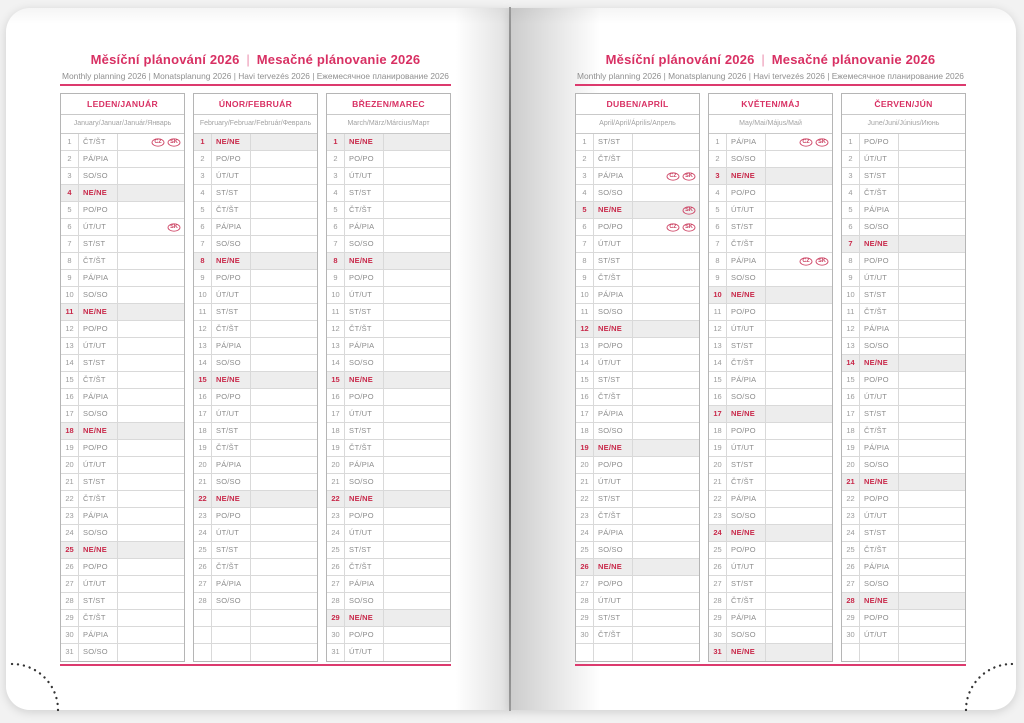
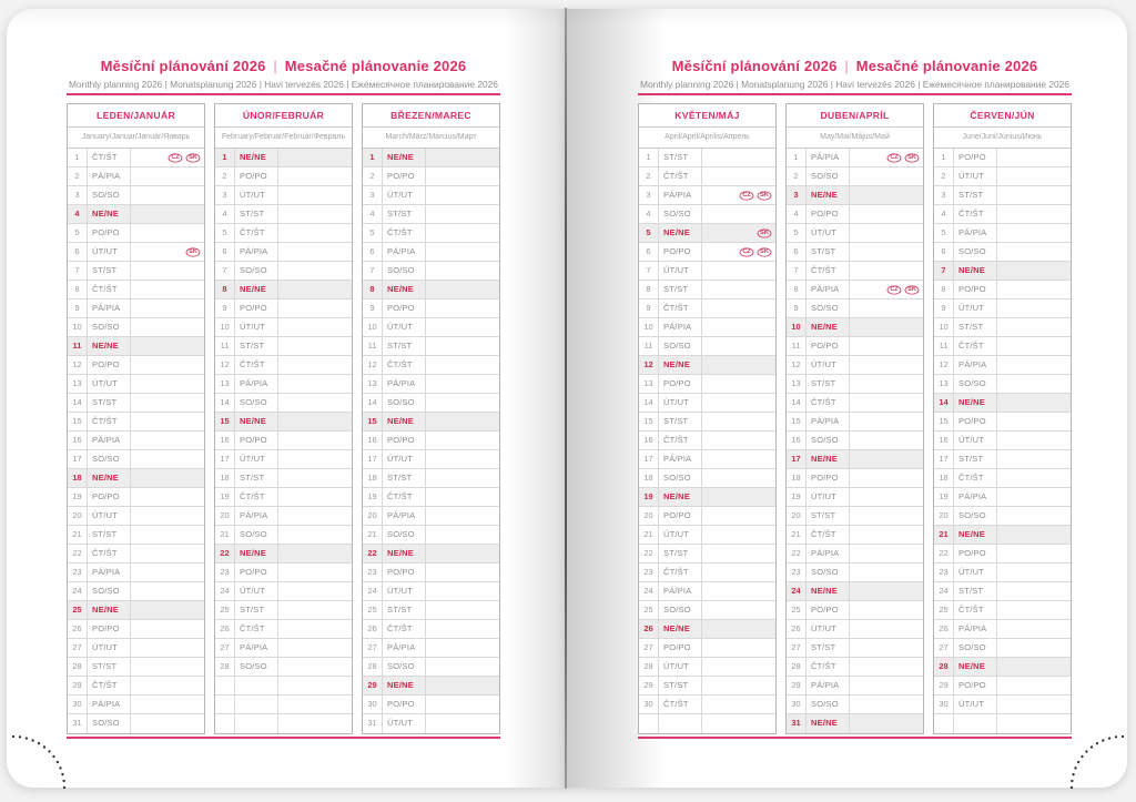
  Měsíční plánování 2026 | Mesačné plánovanie 2026
  Monthly planning 2026 | Monatsplanung 2026 | Havi tervezés 2026 | Ежемесячное планирование 2026
  LEDEN/JANUÁR
  1
  ČT/ŠT
  2
  PÁ/PIA
  3
  SO/SO
  4
  NE/NE
  5
  PO/PO
  6
  ÚT/UT
  7
  ST/ST
  8
  ČT/ŠT
  9
  PÁ/PIA
  10
  SO/SO
  11
  NE/NE
  12
  PO/PO
  13
  ÚT/UT
  14
  ST/ST
  15
  ČT/ŠT
  16
  PÁ/PIA
  17
  SO/SO
  18
  NE/NE
  19
  PO/PO
  20
  ÚT/UT
  21
  ST/ST
  22
  ČT/ŠT
  23
  PÁ/PIA
  24
  SO/SO
  25
  NE/NE
  26
  PO/PO
  27
  ÚT/UT
  28
  ST/ST
  29
  ČT/ŠT
  30
  PÁ/PIA
  31
  SO/SO
  ÚNOR/FEBRUÁR
  1
  NE/NE
  2
  PO/PO
  3
  ÚT/UT
  4
  ST/ST
  5
  ČT/ŠT
  6
  PÁ/PIA
  7
  SO/SO
  8
  NE/NE
  9
  PO/PO
  10
  ÚT/UT
  11
  ST/ST
  12
  ČT/ŠT
  13
  PÁ/PIA
  14
  SO/SO
  15
  NE/NE
  16
  PO/PO
  17
  ÚT/UT
  18
  ST/ST
  19
  ČT/ŠT
  20
  PÁ/PIA
  21
  SO/SO
  22
  NE/NE
  23
  PO/PO
  24
  ÚT/UT
  25
  ST/ST
  26
  ČT/ŠT
  27
  PÁ/PIA
  28
  SO/SO
  BŘEZEN/MAREC
  1
  NE/NE
  2
  PO/PO
  3
  ÚT/UT
  4
  ST/ST
  5
  ČT/ŠT
  6
  PÁ/PIA
  7
  SO/SO
  8
  NE/NE
  9
  PO/PO
  10
  ÚT/UT
  11
  ST/ST
  12
  ČT/ŠT
  13
  PÁ/PIA
  14
  SO/SO
  15
  NE/NE
  16
  PO/PO
  17
  ÚT/UT
  18
  ST/ST
  19
  ČT/ŠT
  20
  PÁ/PIA
  21
  SO/SO
  22
  NE/NE
  23
  PO/PO
  24
  ÚT/UT
  25
  ST/ST
  26
  ČT/ŠT
  27
  PÁ/PIA
  28
  SO/SO
  29
  NE/NE
  30
  PO/PO
  31
  ÚT/UT
  Měsíční plánování 2026 | Mesačné plánovanie 2026
  Monthly planning 2026 | Monatsplanung 2026 | Havi tervezés 2026 | Ежемесячное планирование 2026
- DUBEN/APRÍL
+ KVĚTEN/MÁJ
  1
  ST/ST
  2
  ČT/ŠT
  3
  PÁ/PIA
  4
  SO/SO
  5
  NE/NE
  6
  PO/PO
  7
  ÚT/UT
  8
  ST/ST
  9
  ČT/ŠT
  10
  PÁ/PIA
  11
  SO/SO
  12
  NE/NE
  13
  PO/PO
  14
  ÚT/UT
  15
  ST/ST
  16
  ČT/ŠT
  17
  PÁ/PIA
  18
  SO/SO
  19
  NE/NE
  20
  PO/PO
  21
  ÚT/UT
  22
  ST/ST
  23
  ČT/ŠT
  24
  PÁ/PIA
  25
  SO/SO
  26
  NE/NE
  27
  PO/PO
  28
  ÚT/UT
  29
  ST/ST
  30
  ČT/ŠT
- KVĚTEN/MÁJ
+ DUBEN/APRÍL
  1
  PÁ/PIA
  2
  SO/SO
  3
  NE/NE
  4
  PO/PO
  5
  ÚT/UT
  6
  ST/ST
  7
  ČT/ŠT
  8
  PÁ/PIA
  9
  SO/SO
  10
  NE/NE
  11
  PO/PO
  12
  ÚT/UT
  13
  ST/ST
  14
  ČT/ŠT
  15
  PÁ/PIA
  16
  SO/SO
  17
  NE/NE
  18
  PO/PO
  19
  ÚT/UT
  20
  ST/ST
  21
  ČT/ŠT
  22
  PÁ/PIA
  23
  SO/SO
  24
  NE/NE
  25
  PO/PO
  26
  ÚT/UT
  27
  ST/ST
  28
  ČT/ŠT
  29
  PÁ/PIA
  30
  SO/SO
  31
  NE/NE
  ČERVEN/JÚN
  1
  PO/PO
  2
  ÚT/UT
  3
  ST/ST
  4
  ČT/ŠT
  5
  PÁ/PIA
  6
  SO/SO
  7
  NE/NE
  8
  PO/PO
  9
  ÚT/UT
  10
  ST/ST
  11
  ČT/ŠT
  12
  PÁ/PIA
  13
  SO/SO
  14
  NE/NE
  15
  PO/PO
  16
  ÚT/UT
  17
  ST/ST
  18
  ČT/ŠT
  19
  PÁ/PIA
  20
  SO/SO
  21
  NE/NE
  22
  PO/PO
  23
  ÚT/UT
  24
  ST/ST
  25
  ČT/ŠT
  26
  PÁ/PIA
  27
  SO/SO
  28
  NE/NE
  29
  PO/PO
  30
  ÚT/UT
